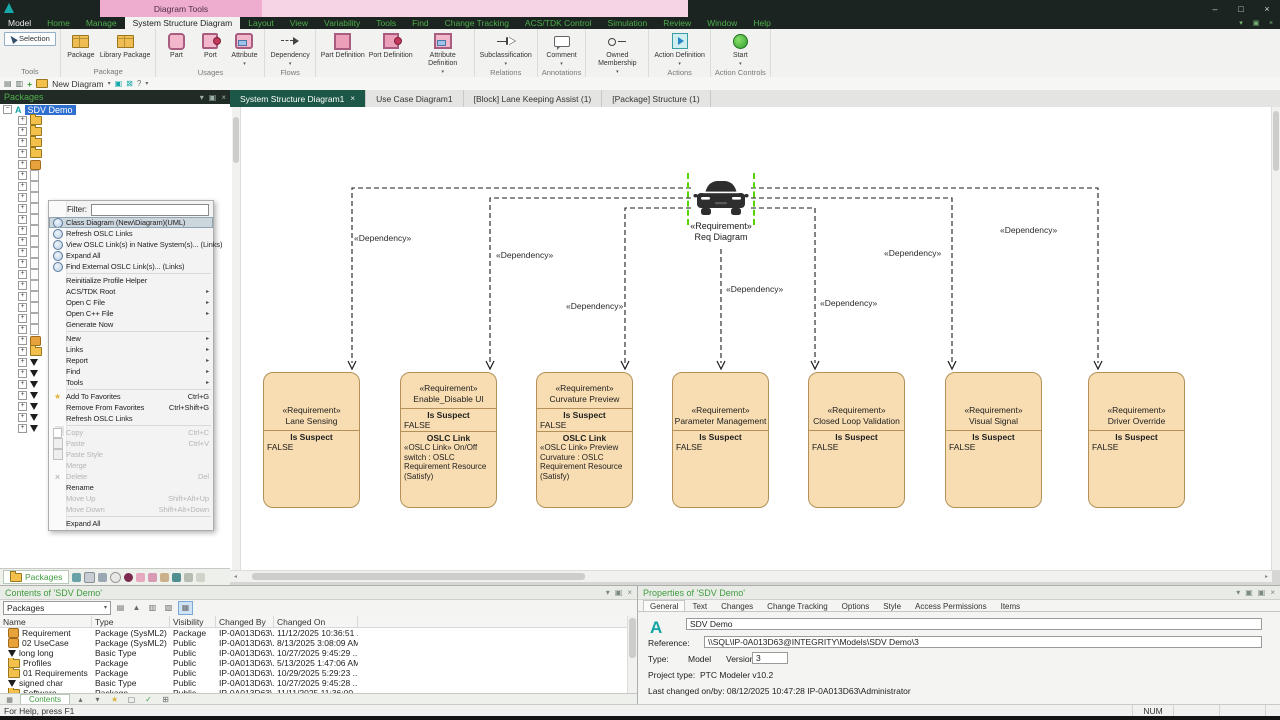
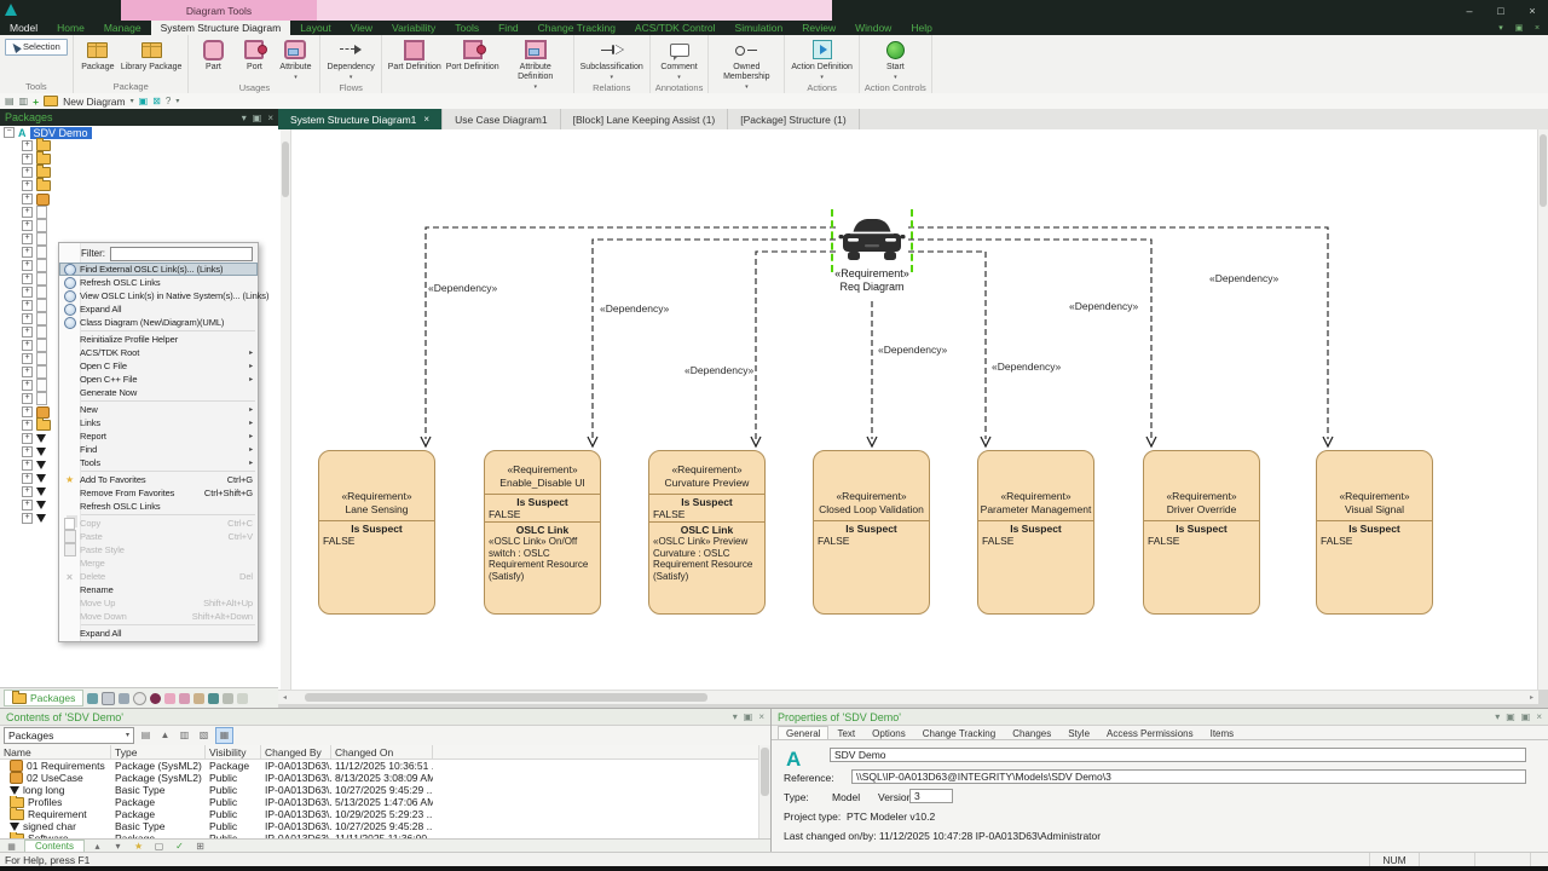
  Diagram Tools
  –
  □
  ×
  Model
  Home
  Manage
  System Structure Diagram
  Layout
  View
  Variability
  Tools
  Find
  Change Tracking
  ACS/TDK Control
  Simulation
  Review
  Window
  Help
  Selection
  Tools
  Package
  Usages
  Flows
  Relations
  Annotations
  Actions
  Action Controls
  ▤
  ▥
  +
  New Diagram
  ▣
  ⊠
  ?
  Packages
  ▾
  ▣
  ×
  SDV Demo
  Packages
  Filter:
- Class Diagram (New\Diagram)(UML)
+ Find External OSLC Link(s)... (Links)
  Refresh OSLC Links
  View OSLC Link(s) in Native System(s)... (Links)
  Expand All
- Find External OSLC Link(s)... (Links)
+ Class Diagram (New\Diagram)(UML)
  Reinitialize Profile Helper
  ACS/TDK Root
  Open C File
  Open C++ File
  Generate Now
  New
  Links
  Report
  Find
  Tools
  Add To Favorites
  Ctrl+G
  Remove From Favorites
  Ctrl+Shift+G
  Refresh OSLC Links
  Copy
  Ctrl+C
  Paste
  Ctrl+V
  Paste Style
  Merge
  Delete
  Del
  Rename
  Move Up
  Shift+Alt+Up
  Move Down
  Shift+Alt+Down
  Expand All
  System Structure Diagram1
  ×
  Use Case Diagram1
  [Block] Lane Keeping Assist (1)
  [Package] Structure (1)
  «Requirement»
  Req Diagram
  «Requirement»
  Lane Sensing
  Is Suspect
  FALSE
  «Requirement»
  Enable_Disable UI
  Is Suspect
  FALSE
  OSLC Link
  «OSLC Link» On/Off switch : OSLC Requirement Resource (Satisfy)
  «Requirement»
  Curvature Preview
  Is Suspect
  FALSE
  OSLC Link
  «OSLC Link» Preview Curvature : OSLC Requirement Resource (Satisfy)
  «Requirement»
- Parameter Management
+ Closed Loop Validation
  Is Suspect
  FALSE
  «Requirement»
- Closed Loop Validation
+ Parameter Management
  Is Suspect
  FALSE
  «Requirement»
- Visual Signal
+ Driver Override
  Is Suspect
  FALSE
  «Requirement»
- Driver Override
+ Visual Signal
  Is Suspect
  FALSE
  «Dependency»
  «Dependency»
  «Dependency»
  «Dependency»
  «Dependency»
  «Dependency»
  «Dependency»
  Contents of 'SDV Demo'
  ▾
  ▣
  ×
  Packages
  ▤
  ▲
  ▥
  ▧
  ▦
  Name
  Type
  Visibility
  Changed By
  Changed On
- Requirement
+ 01 Requirements
  Package (SysML2)
  Package
  IP-0A013D63\.
  11/12/2025 10:36:51 .
  02 UseCase
  Package (SysML2)
  Public
  IP-0A013D63\.
  8/13/2025 3:08:09 AM
  long long
  Basic Type
  Public
  IP-0A013D63\.
  10/27/2025 9:45:29 ..
  Profiles
  Package
  Public
  IP-0A013D63\.
  5/13/2025 1:47:06 AM
- 01 Requirements
+ Requirement
  Package
  Public
  IP-0A013D63\.
  10/29/2025 5:29:23 ..
  signed char
  Basic Type
  Public
  IP-0A013D63\.
  10/27/2025 9:45:28 ..
  Contents
  ▴
  ▾
  ★
  ▢
  ✓
  ⊞
  Properties of 'SDV Demo'
  ▾
  ▣
  ▣
  ×
  General
  Text
- Changes
+ Options
  Change Tracking
- Options
+ Changes
  Style
  Access Permissions
  Items
  A
  SDV Demo
  Reference:
  \\SQL\IP-0A013D63@INTEGRITY\Models\SDV Demo\3
  Type:
  Model
  Versio
  3
  Project type:
  PTC Modeler v10.2
- Last changed on/by: 08/12/2025 10:47:28 IP-0A013D63\Administrator
+ Last changed on/by: 11/12/2025 10:47:28 IP-0A013D63\Administrator
  For Help, press F1
  NUM
